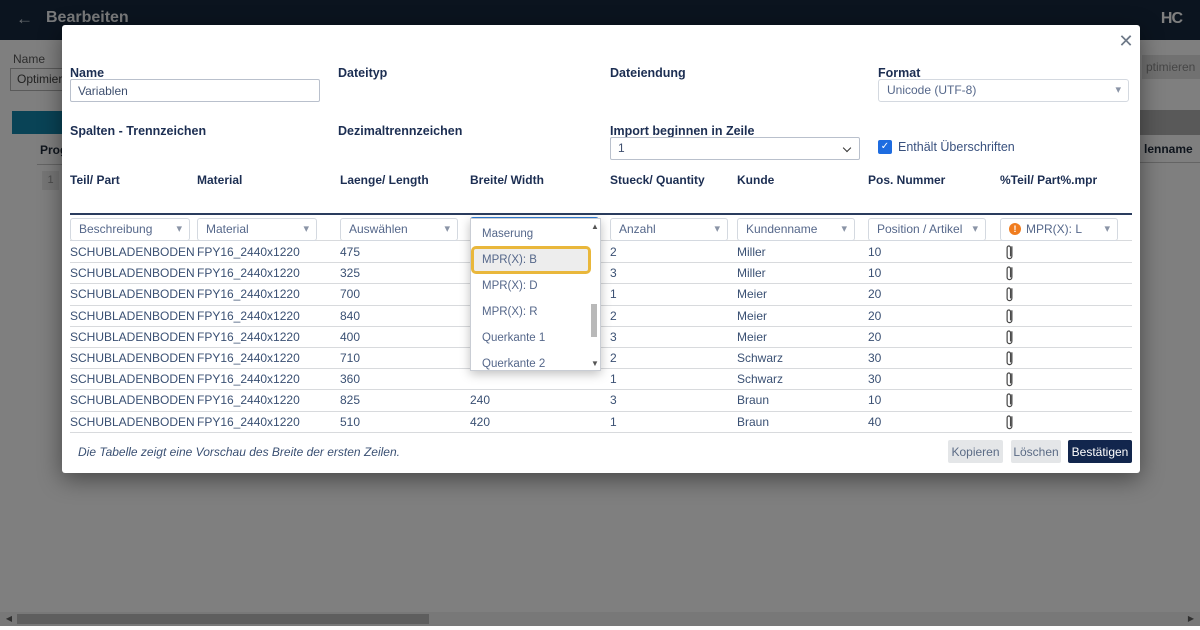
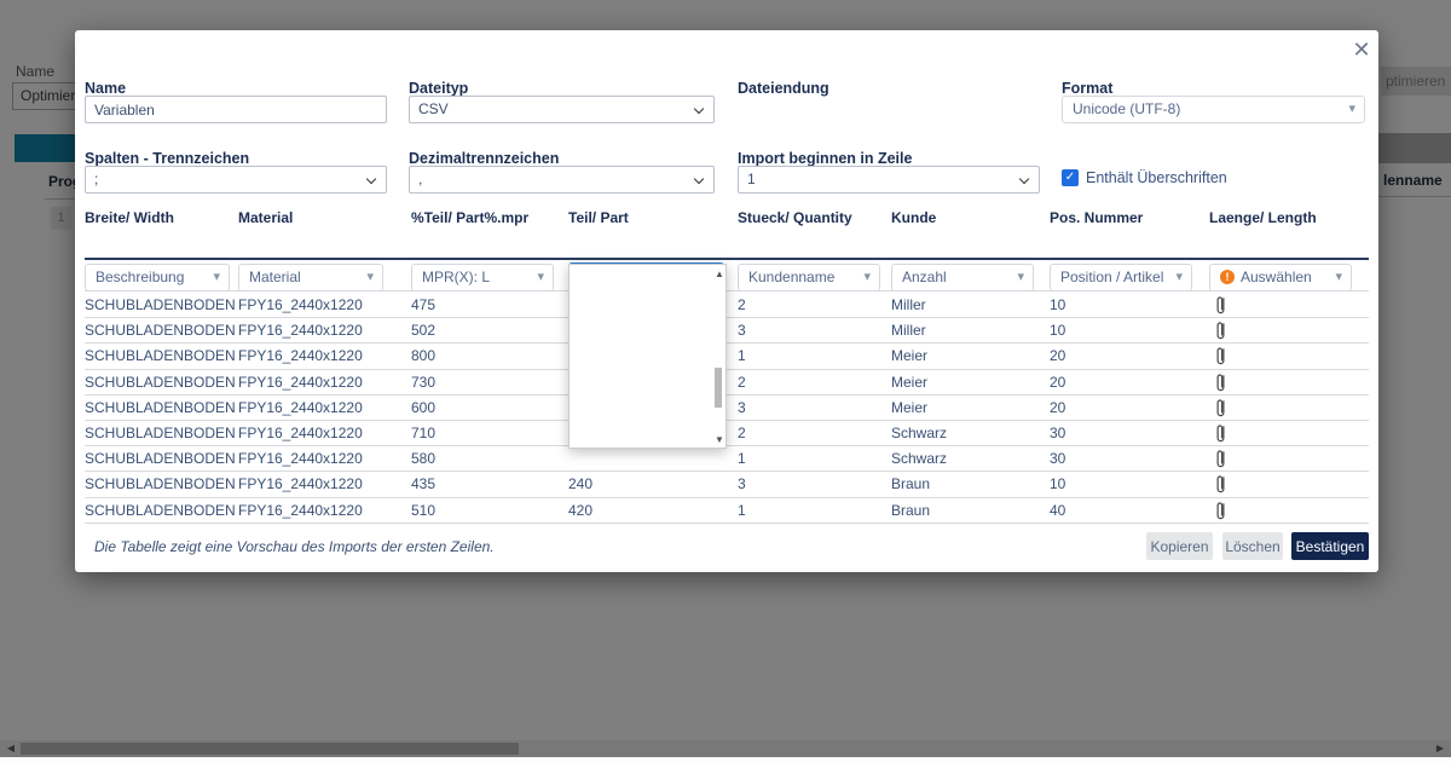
- ←
- Bearbeiten
- HC
  Name
  Optimier
  Pro
  1
  ptimieren
  lenname
  ◀
  ▶
  ✕
  Name
  Variablen
  Dateityp
+ CSV
  Dateiendung
  Format
  Unicode (UTF-8)
  ▾
  Spalten - Trennzeichen
+ ;
  Dezimaltrennzeichen
+ ,
  Import beginnen in Zeile
  1
  ✓
  Enthält Überschriften
- Teil/ Part
+ Breite/ Width
  Material
- Laenge/ Length
+ %Teil/ Part%.mpr
- Breite/ Width
+ Teil/ Part
  Stueck/ Quantity
  Kunde
  Pos. Nummer
- %Teil/ Part%.mpr
+ Laenge/ Length
  Beschreibung
  ▾
  Material
  ▾
- Auswählen
+ MPR(X): L
  ▾
- Anzahl
+ Kundenname
  ▾
- Kundenname
+ Anzahl
  ▾
  Position / Artikel
  ▾
- ! MPR(X): L
+ ! Auswählen
  ▾
  SCHUBLADENBODEN
  FPY16_2440x1220
  475
  2
  Miller
  10
  SCHUBLADENBODEN
  FPY16_2440x1220
- 325
+ 502
  3
  Miller
  10
  SCHUBLADENBODEN
  FPY16_2440x1220
- 700
+ 800
  1
  Meier
  20
  SCHUBLADENBODEN
  FPY16_2440x1220
- 840
+ 730
  2
  Meier
  20
  SCHUBLADENBODEN
  FPY16_2440x1220
- 400
+ 600
  3
  Meier
  20
  SCHUBLADENBODEN
  FPY16_2440x1220
  710
  2
  Schwarz
  30
  SCHUBLADENBODEN
  FPY16_2440x1220
- 360
+ 580
  1
  Schwarz
  30
  SCHUBLADENBODEN
  FPY16_2440x1220
- 825
+ 435
  240
  3
  Braun
  10
  SCHUBLADENBODEN
  FPY16_2440x1220
  510
  420
  1
  Braun
  40
  ▲
  ▼
- Maserung
- MPR(X): B
- MPR(X): D
- MPR(X): R
- Querkante 1
- Querkante 2
- Die Tabelle zeigt eine Vorschau des Breite der ersten Zeilen.
+ Die Tabelle zeigt eine Vorschau des Imports der ersten Zeilen.
  Kopieren
  Löschen
  Bestätigen
